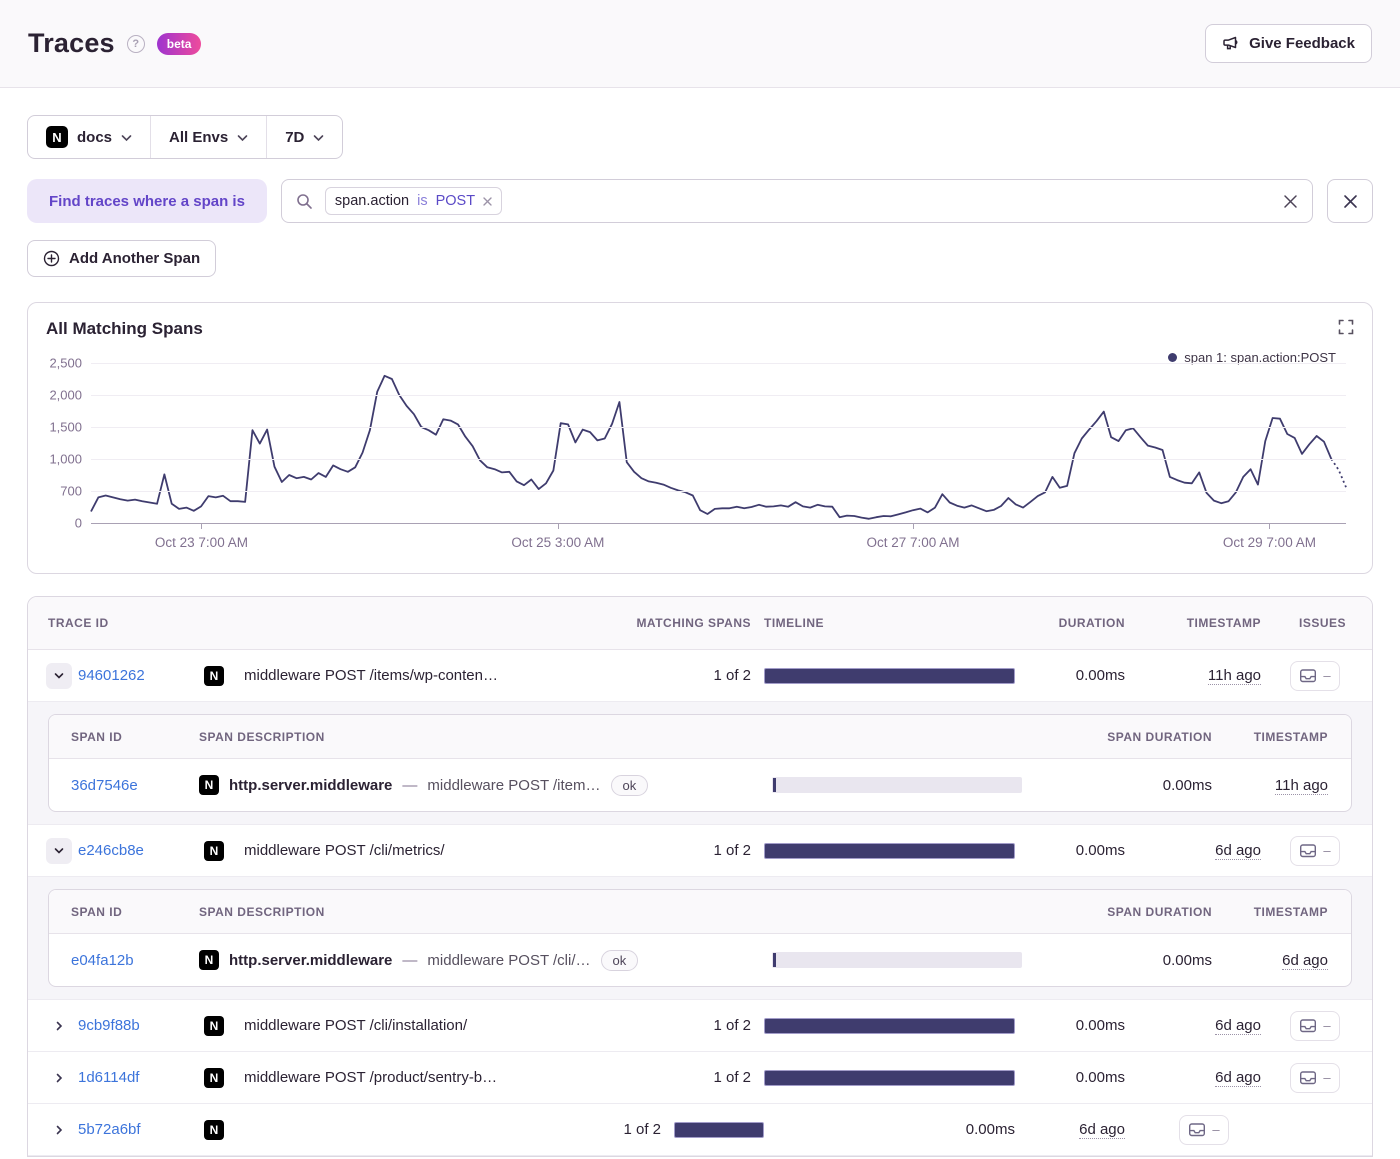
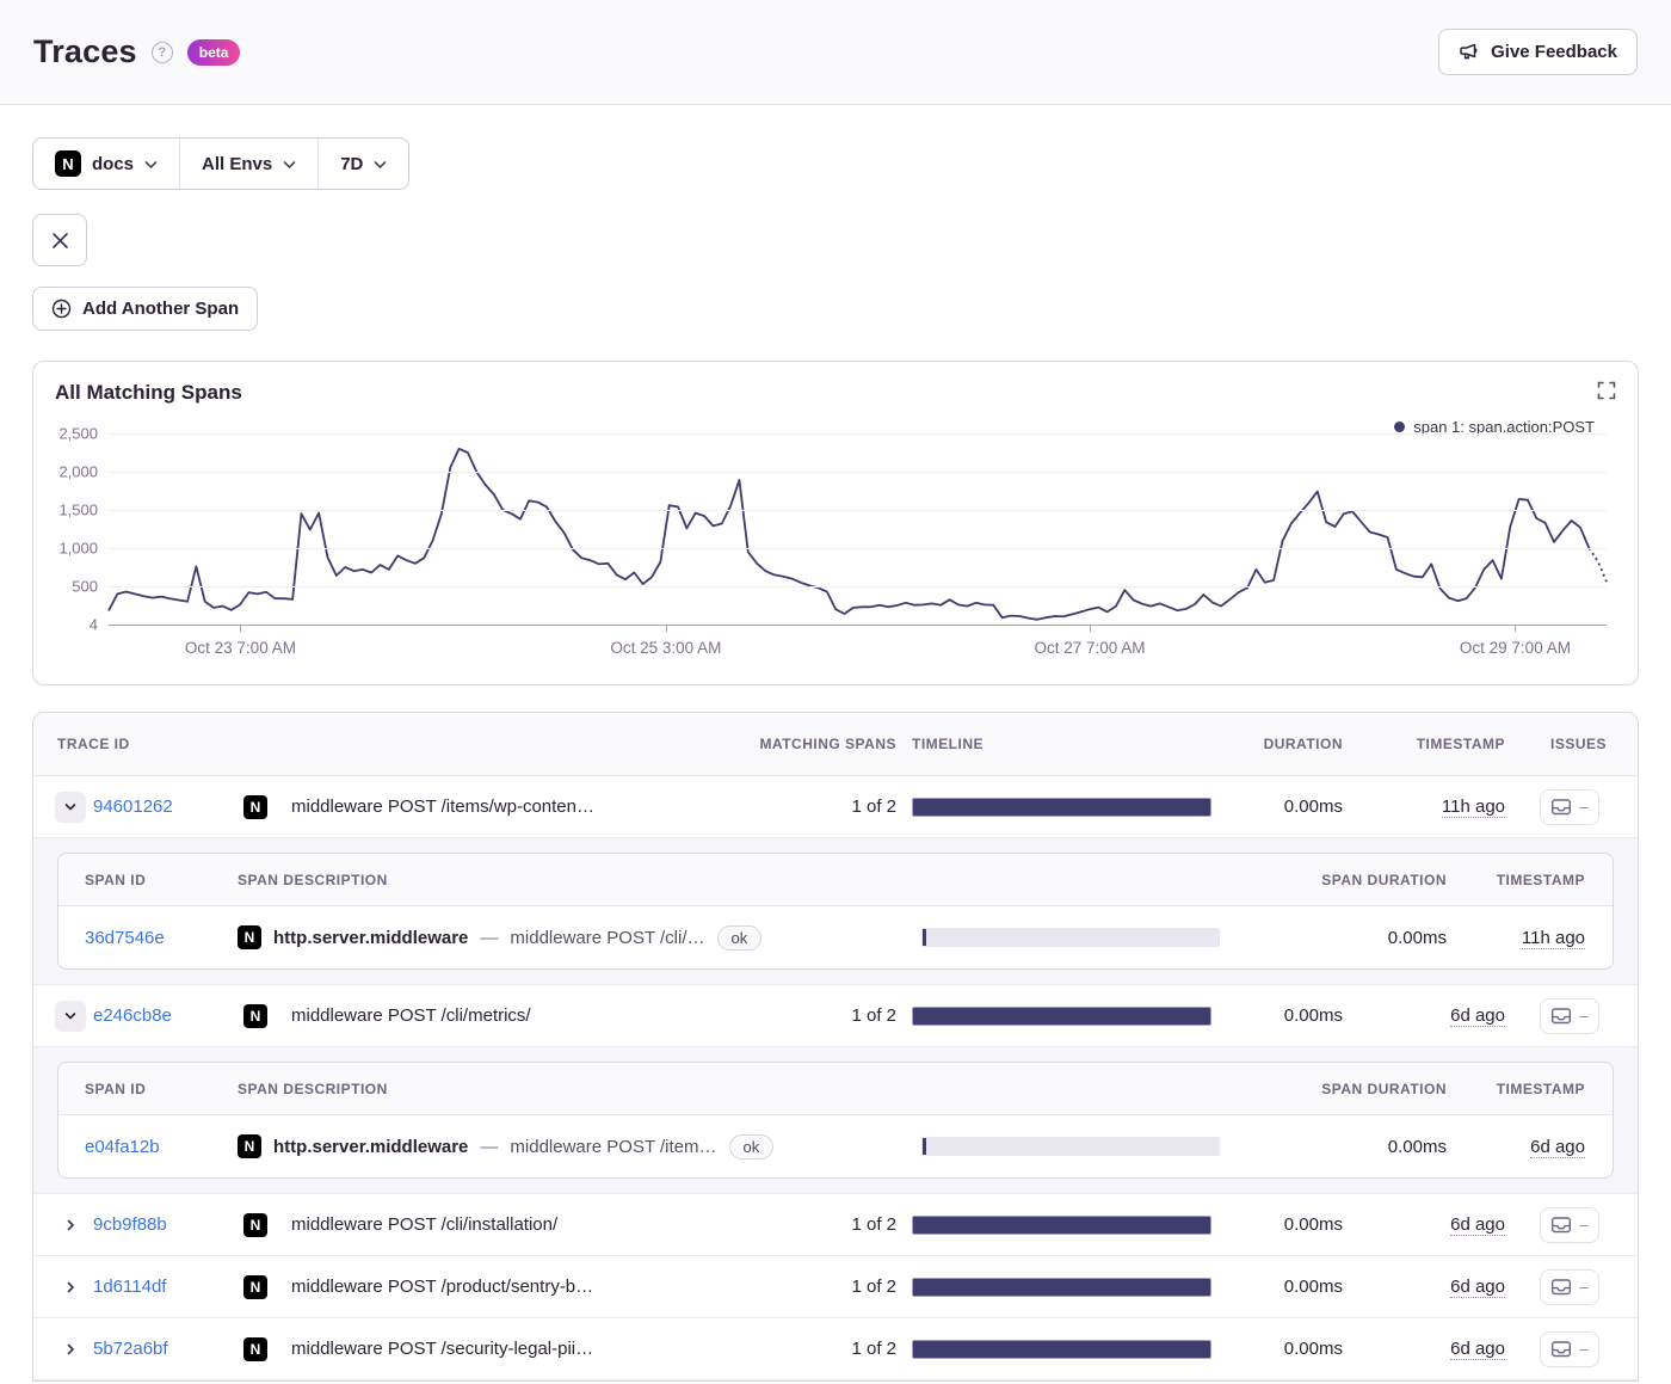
  Traces
  ?
  beta
  Give Feedback
  N
  docs
  All Envs
  7D
- Find traces where a span is
- span.action
- is
- POST
  Add Another Span
  All Matching Spans
  span 1: span.action:POST
  Oct 23 7:00 AM
  Oct 25 3:00 AM
  Oct 27 7:00 AM
  Oct 29 7:00 AM
- 0
+ 4
- 700
+ 500
  1,000
  1,500
  2,000
  2,500
  TRACE ID
  MATCHING SPANS
  TIMELINE
  DURATION
  TIMESTAMP
  ISSUES
  94601262
  N
  middleware POST /items/wp-conten…
  1 of 2
  0.00ms
  11h ago
  –
  SPAN ID
  SPAN DESCRIPTION
  SPAN DURATION
  TIMESTAMP
  36d7546e
  N
  http.server.middleware
  —
- middleware POST /item…
+ middleware POST /cli/…
  ok
  0.00ms
  11h ago
  e246cb8e
  N
  middleware POST /cli/metrics/
  1 of 2
  0.00ms
  6d ago
  –
  SPAN ID
  SPAN DESCRIPTION
  SPAN DURATION
  TIMESTAMP
  e04fa12b
  N
  http.server.middleware
  —
- middleware POST /cli/…
+ middleware POST /item…
  ok
  0.00ms
  6d ago
  9cb9f88b
  N
  middleware POST /cli/installation/
  1 of 2
  0.00ms
  6d ago
  –
  1d6114df
  N
  middleware POST /product/sentry-b…
  1 of 2
  0.00ms
  6d ago
  –
  5b72a6bf
  N
+ middleware POST /security-legal-pii…
  1 of 2
  0.00ms
  6d ago
  –
